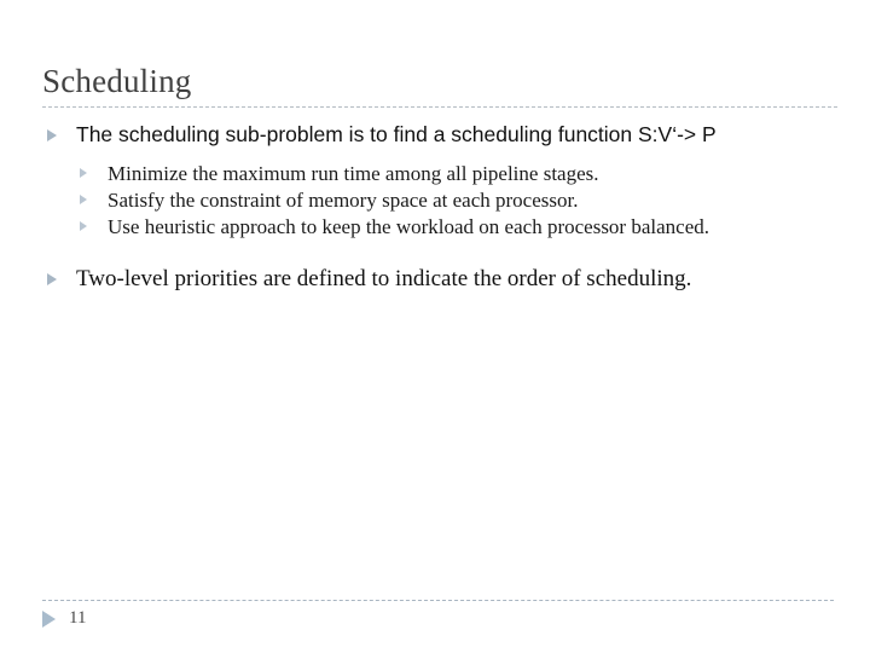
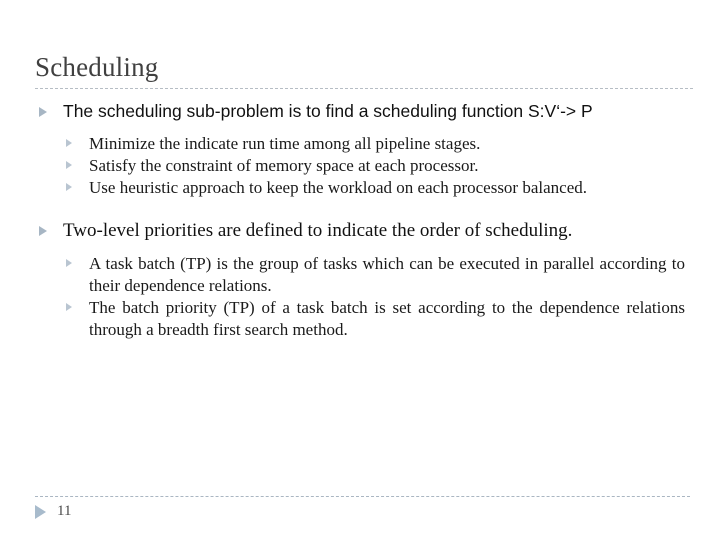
  Scheduling
  The scheduling sub-problem is to find a scheduling function S:V‘-> P
- Minimize the maximum run time among all pipeline stages.
+ Minimize the indicate run time among all pipeline stages.
  Satisfy the constraint of memory space at each processor.
  Use heuristic approach to keep the workload on each processor balanced.
  Two-level priorities are defined to indicate the order of scheduling.
+ A task batch (TP) is the group of tasks which can be executed in parallel according to their dependence relations.
+ The batch priority (TP) of a task batch is set according to the dependence relations through a breadth first search method.
  11
